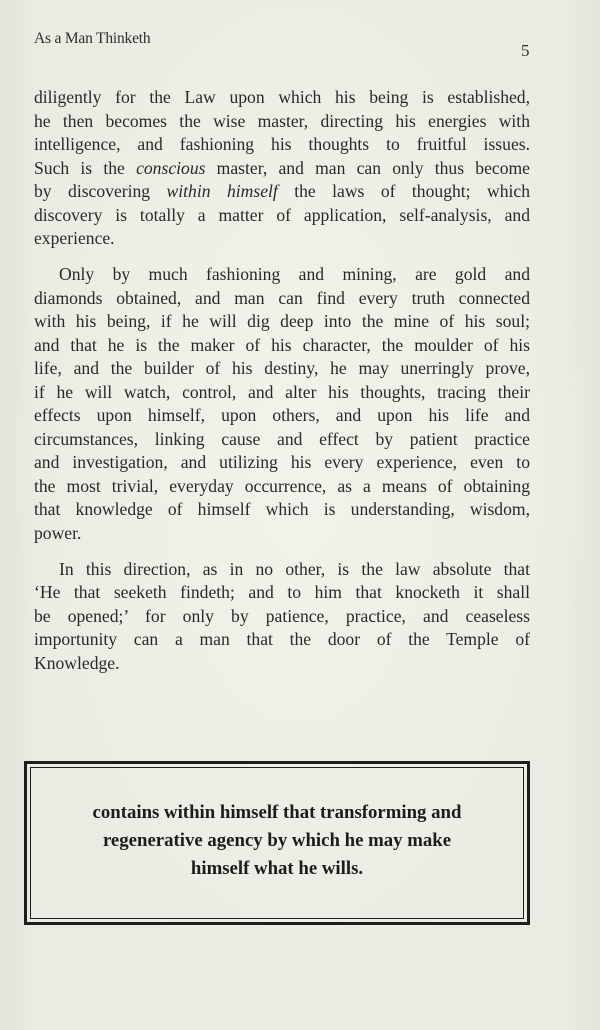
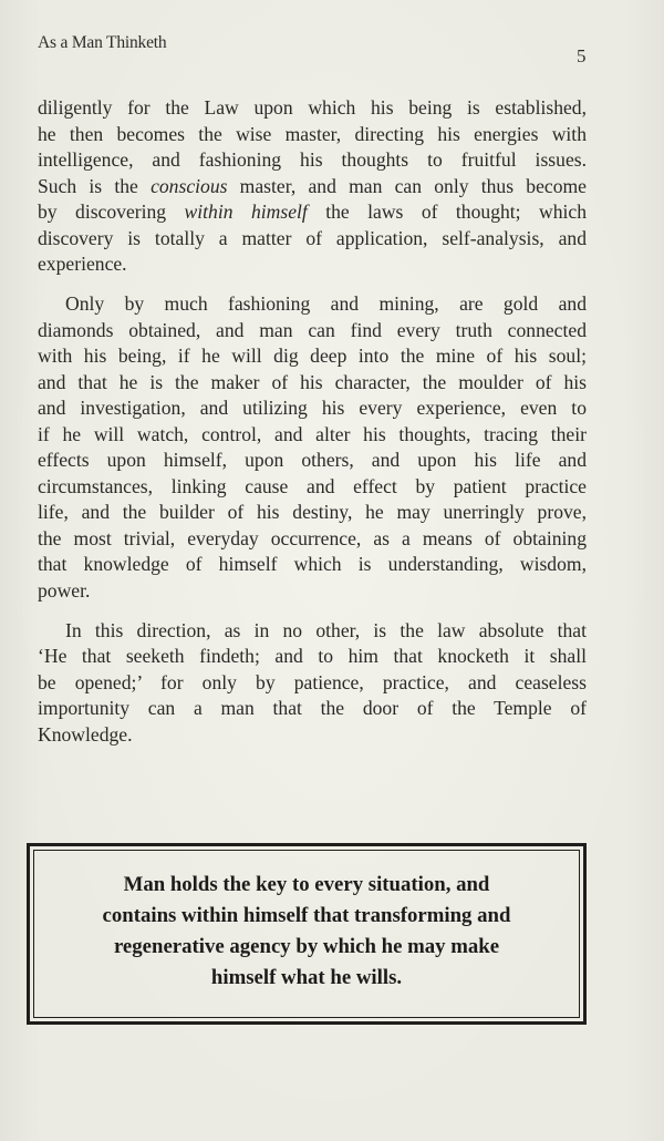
  As a Man Thinketh
  5
  diligently for the Law upon which his being is established,
  he then becomes the wise master, directing his energies with
  intelligence, and fashioning his thoughts to fruitful issues.
  Such is the conscious master, and man can only thus become
  by discovering within himself the laws of thought; which
  discovery is totally a matter of application, self-analysis, and
  experience.
  Only by much fashioning and mining, are gold and
  diamonds obtained, and man can find every truth connected
  with his being, if he will dig deep into the mine of his soul;
  and that he is the maker of his character, the moulder of his
- life, and the builder of his destiny, he may unerringly prove,
+ and investigation, and utilizing his every experience, even to
  if he will watch, control, and alter his thoughts, tracing their
  effects upon himself, upon others, and upon his life and
  circumstances, linking cause and effect by patient practice
- and investigation, and utilizing his every experience, even to
+ life, and the builder of his destiny, he may unerringly prove,
  the most trivial, everyday occurrence, as a means of obtaining
  that knowledge of himself which is understanding, wisdom,
  power.
  In this direction, as in no other, is the law absolute that
  ‘He that seeketh findeth; and to him that knocketh it shall
  be opened;’ for only by patience, practice, and ceaseless
  importunity can a man that the door of the Temple of
  Knowledge.
+ Man holds the key to every situation, and
  contains within himself that transforming and
  regenerative agency by which he may make
  himself what he wills.
